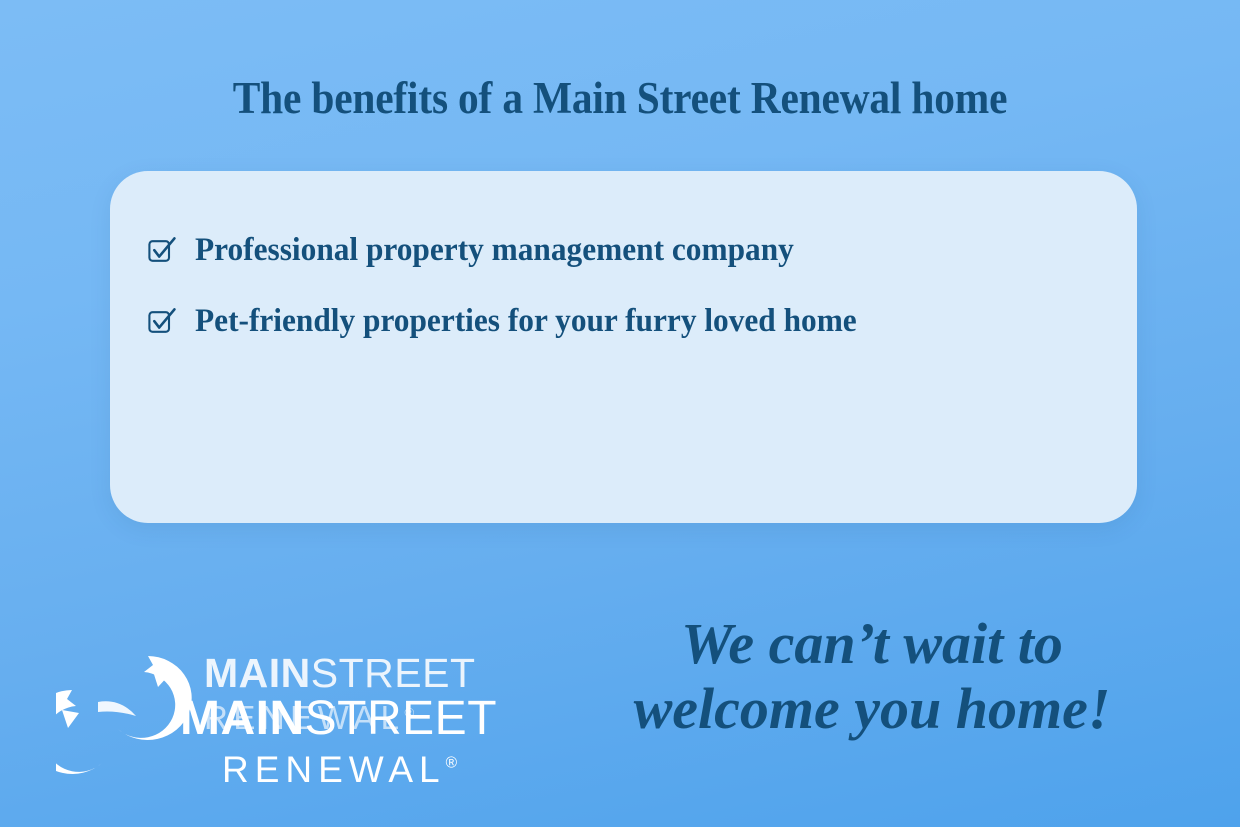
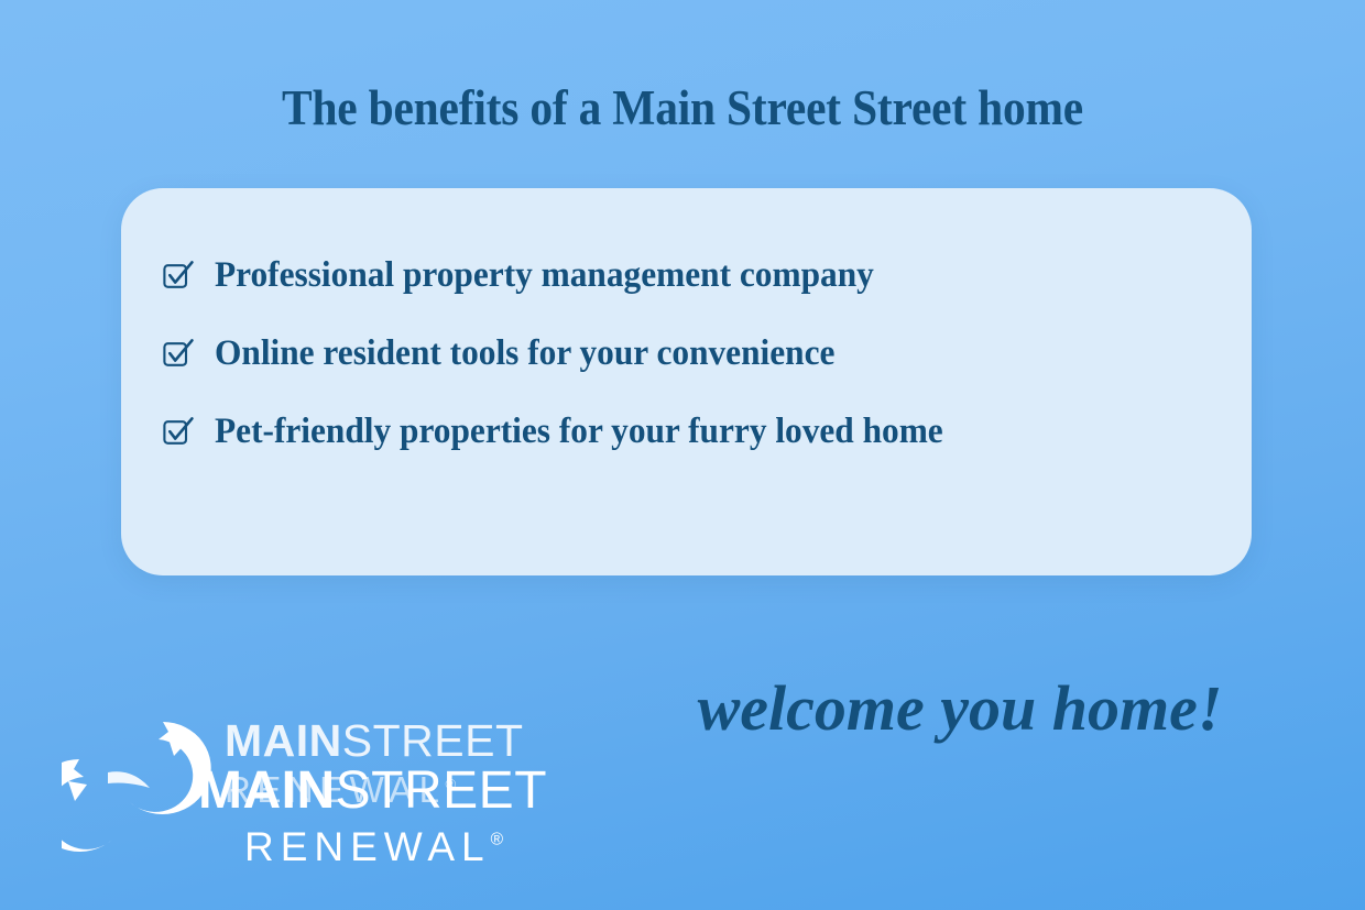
- The benefits of a Main Street Renewal home
+ The benefits of a Main Street Street home
  Professional property management company
+ Online resident tools for your convenience
  Pet-friendly properties for your furry loved home
  MAINSTREET
  RENEWAL®
  MAINSTREET
  RENEWAL®
- We can’t wait to
  welcome you home!
